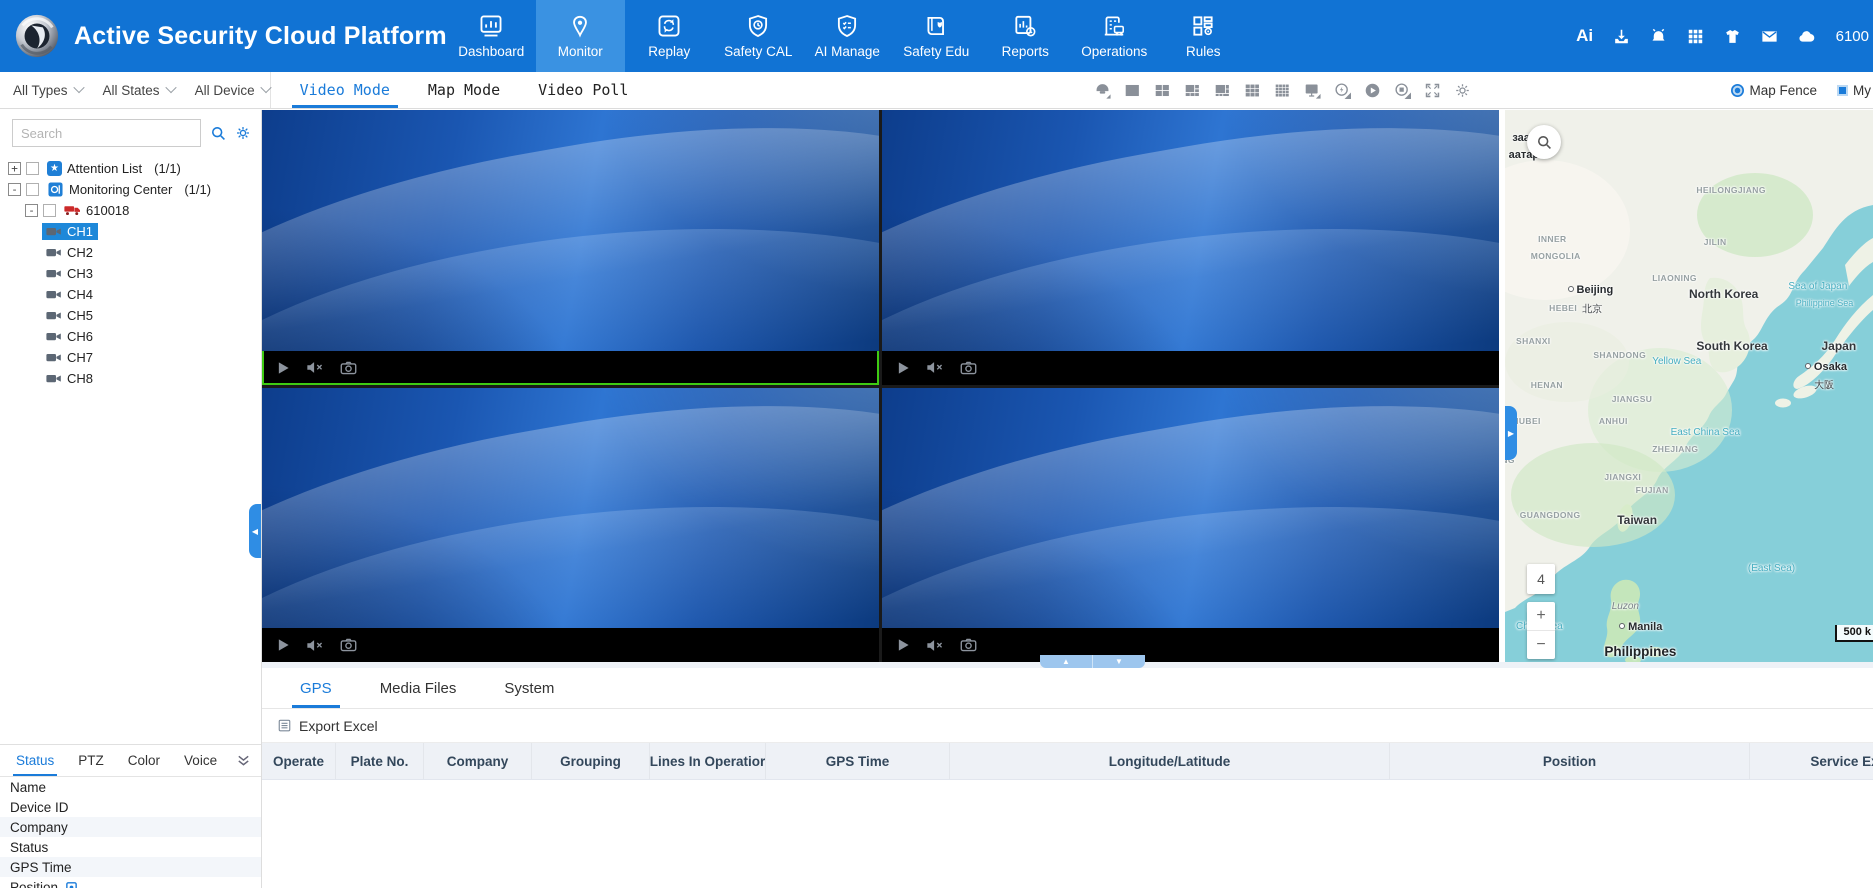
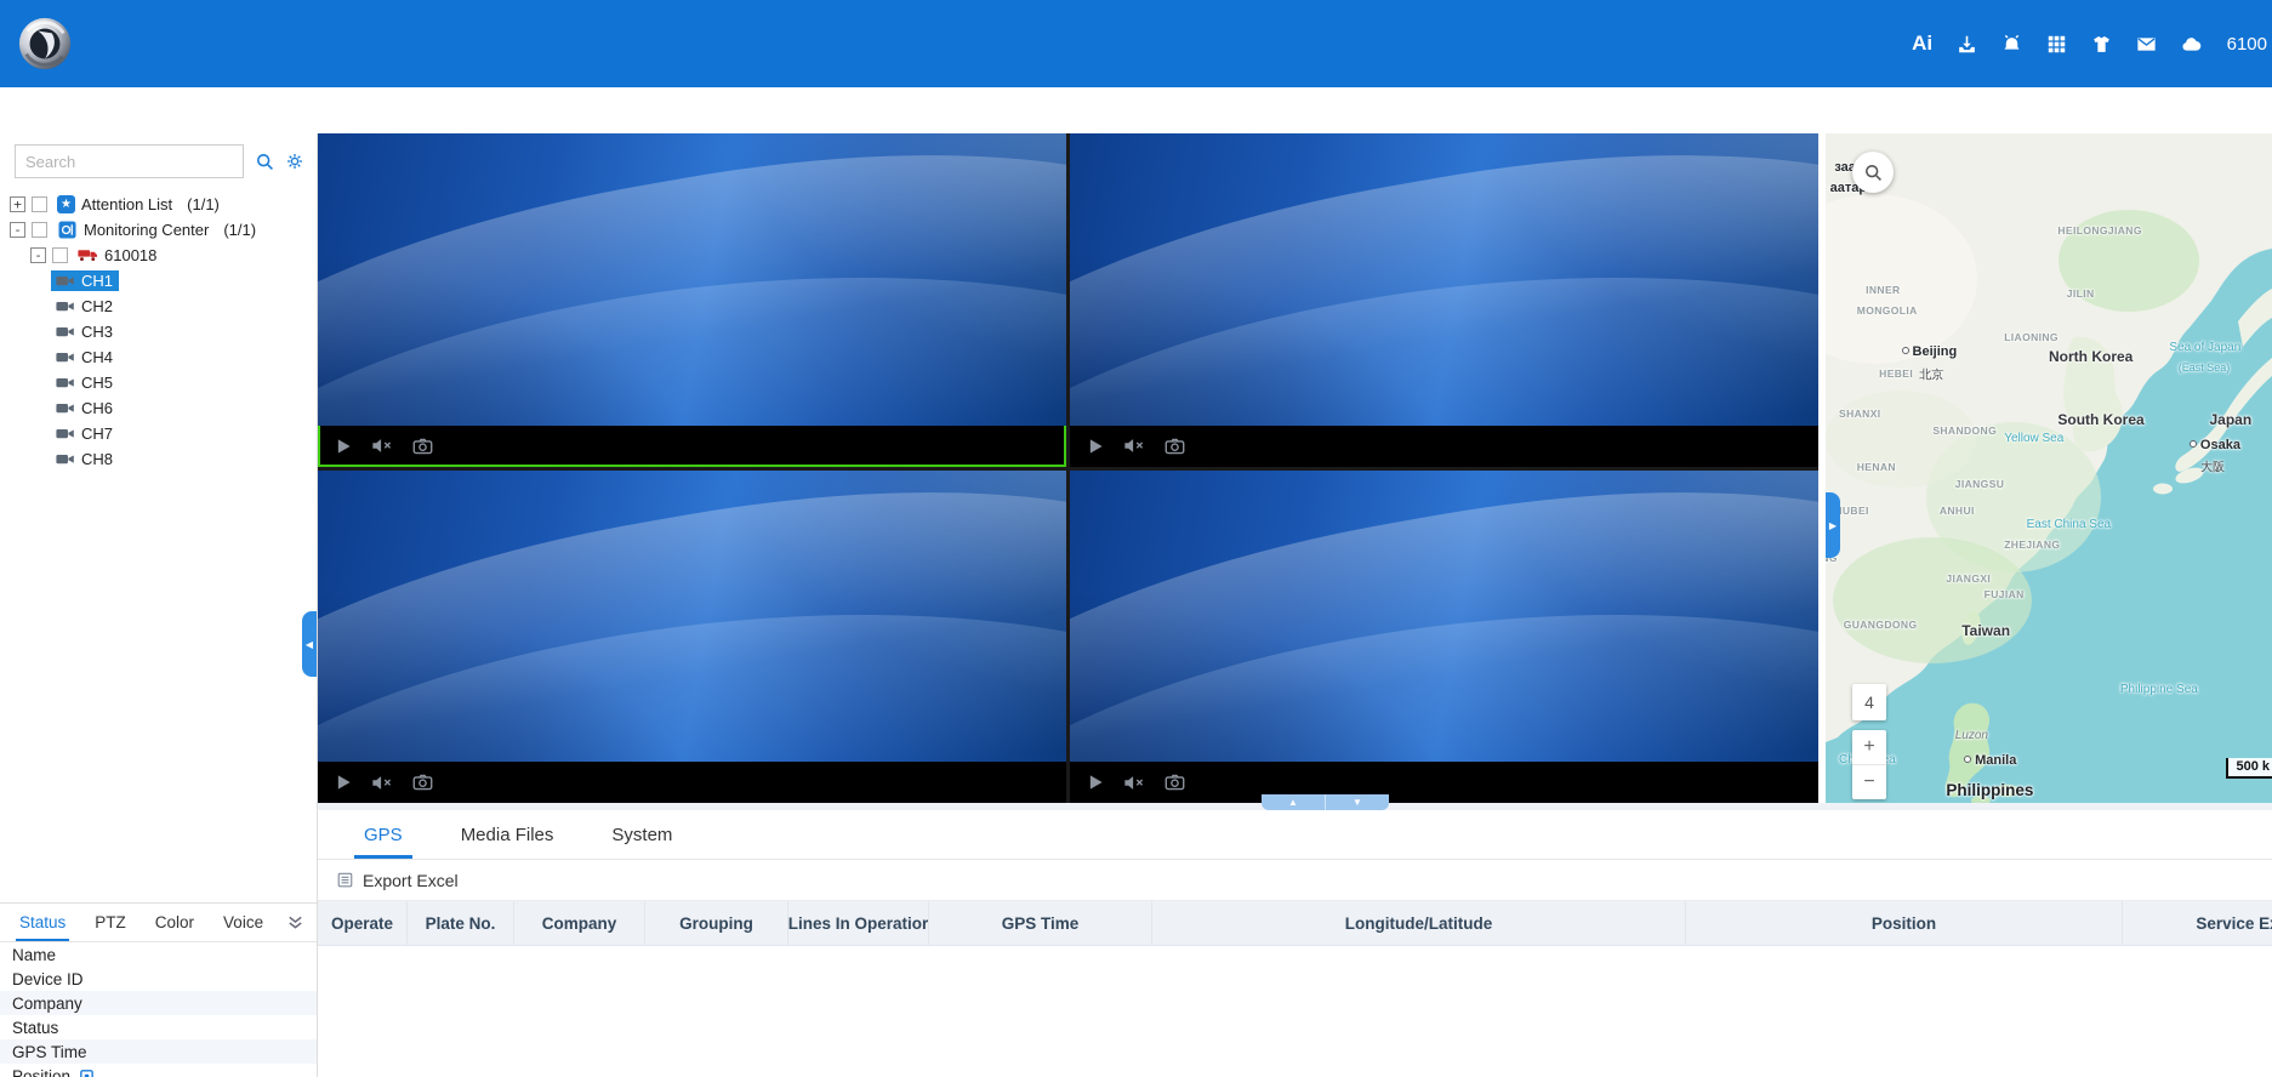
- Active Security Cloud Platform
- Dashboard
- Monitor
- Replay
- Safety CAL
- AI Manage
- Safety Edu
- Reports
- Operations
- Rules
  Ai
  6100
- All Types
- All States
- All Device
- Video Mode
- Map Mode
- Video Poll
- Map Fence
- My
  Search
  +
  ★
  Attention List
  (1/1)
  -
  Monitoring Center
  (1/1)
  -
  610018
  CH1
  CH2
  CH3
  CH4
  CH5
  CH6
  CH7
  CH8
  Status
  PTZ
  Color
  Voice
  Name
  Device ID
  Company
  Status
  GPS Time
  Position
  ◀
  ▲
  ▼
  аата
  HEILONGJIANG
  JILIN
  INNER
  MONGOLIA
  LIAONING
  Beijing
  HEBEI
  北京
  North Korea
  Sea of Japan
- Philippine Sea
+ (East Sea)
  SHANXI
  SHANDONG
  Yellow Sea
  South Korea
  Japan
  Osaka
  大阪
  HENAN
  JIANGSU
  UBEI
  ANHUI
  East China Sea
  ZHEJIANG
  NG
  JIANGXI
  FUJIAN
  GUANGDONG
  Taiwan
- (East Sea)
+ Philippine Sea
  Luzon
  Manila
  Philippines
  4
  +
  −
  500 k
  ▶
  GPS
  Media Files
  System
  Export Excel
  Operate
  Plate No.
  Company
  Grouping
  Lines In Operatior
  GPS Time
  Longitude/Latitude
  Position
  Service E
